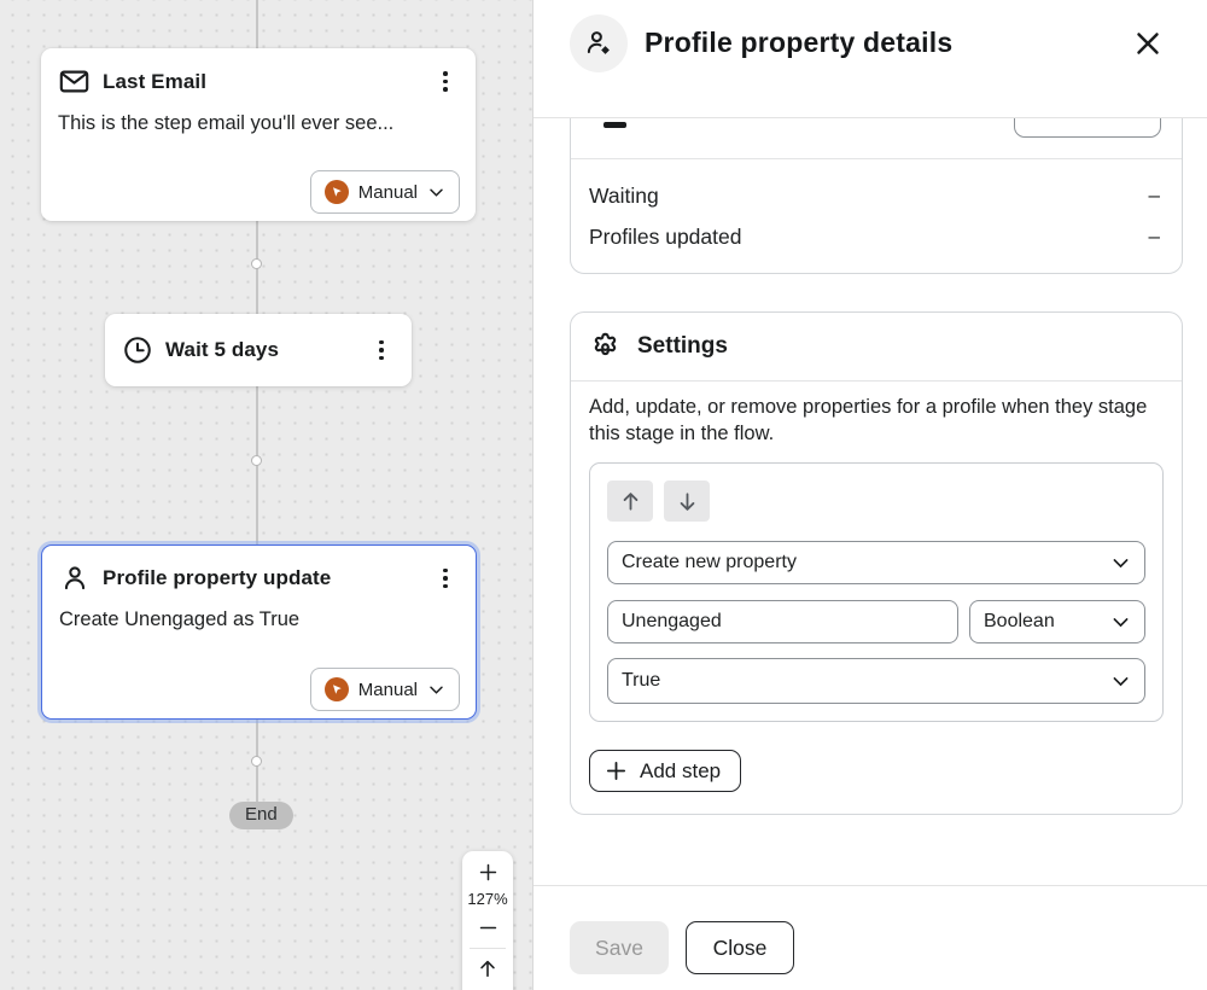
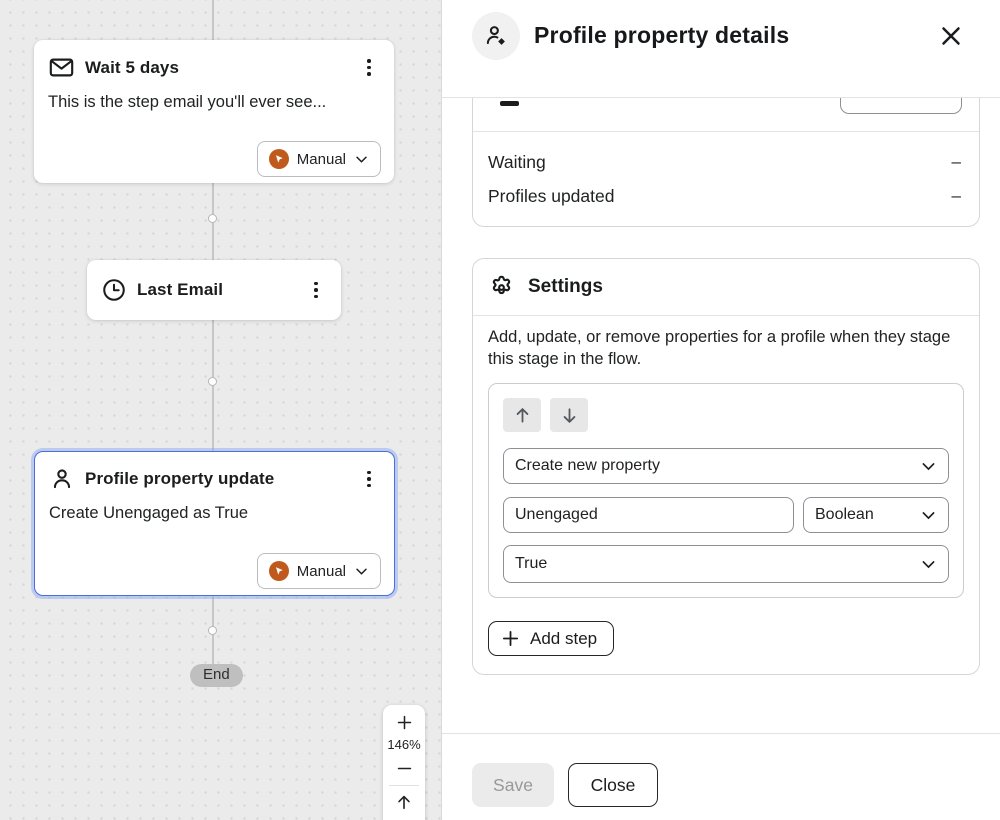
- Last Email
+ Wait 5 days
  This is the step email you'll ever see...
  Manual
- Wait 5 days
+ Last Email
  Profile property update
  Create Unengaged as True
  Manual
  End
- 127%
+ 146%
  Profile property details
  Waiting
  –
  Profiles updated
  –
  Settings
  Add, update, or remove properties for a profile when they stage this stage in the flow.
  Create new property
  Unengaged
  Boolean
  True
  Add step
  Save
  Close
